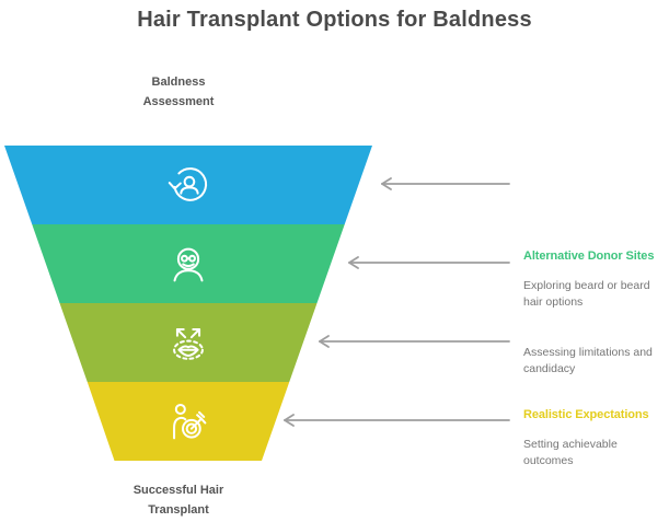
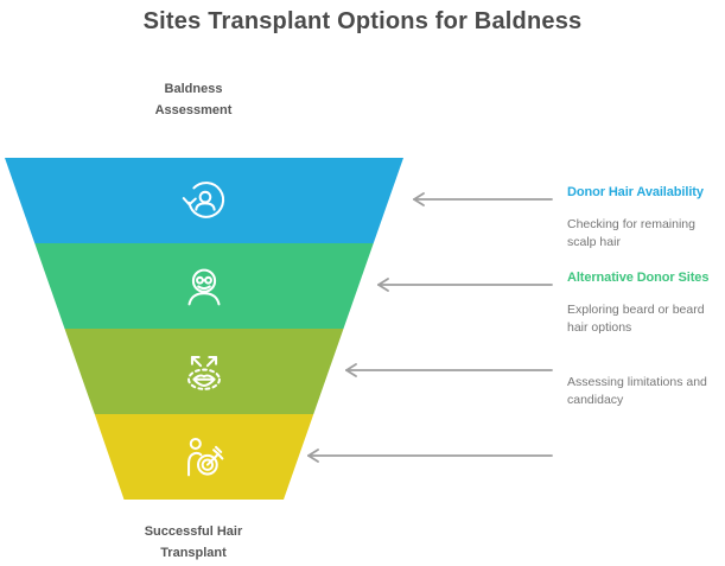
- Hair Transplant Options for Baldness
+ Sites Transplant Options for Baldness
  Baldness
  Assessment
  Successful Hair
  Transplant
+ Donor Hair Availability
+ Checking for remaining scalp hair
  Alternative Donor Sites
  Exploring beard or beard hair options
  Assessing limitations and candidacy
- Realistic Expectations
- Setting achievable outcomes
